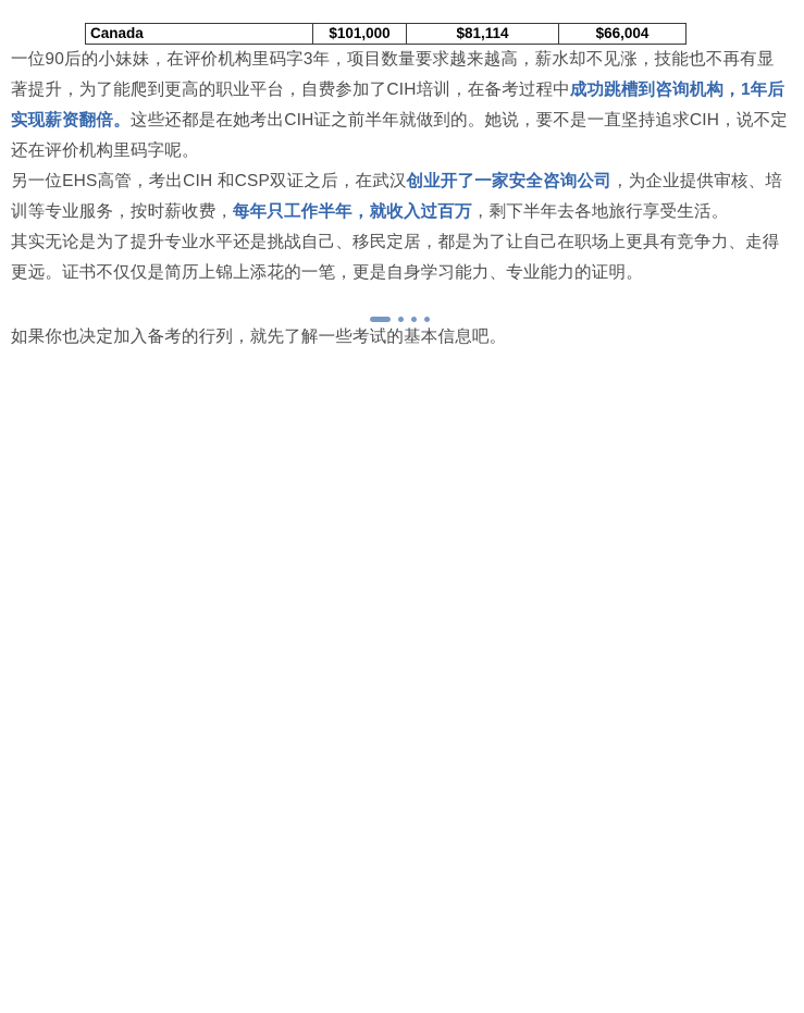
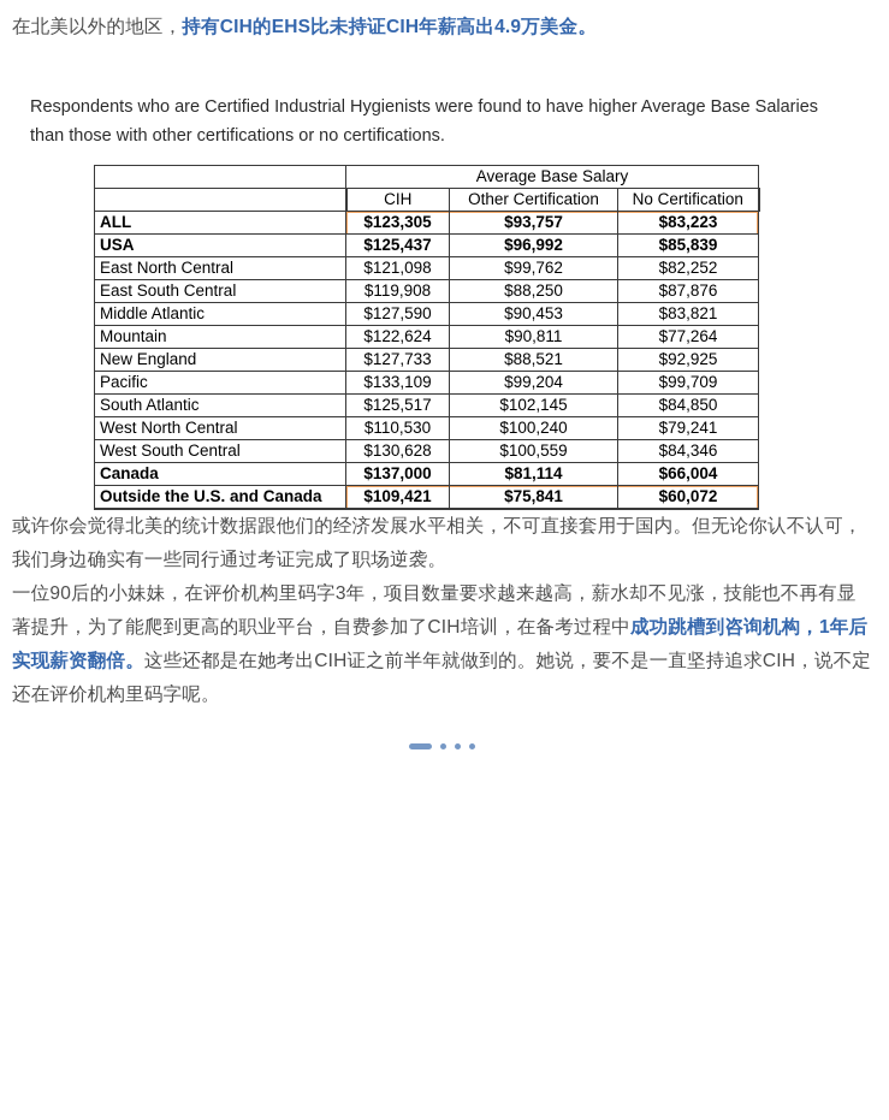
+ 在北美以外的地区，持有CIH的EHS比未持证CIH年薪高出4.9万美金。
+ Respondents who are Certified Industrial Hygienists were found to have higher Average Base Salaries than those with other certifications or no certifications.
+ 	Average Base Salary
+ 	CIH	Other Certification	No Certification
+ ALL	$123,305	$93,757	$83,223
+ USA	$125,437	$96,992	$85,839
+ East North Central	$121,098	$99,762	$82,252
+ East South Central	$119,908	$88,250	$87,876
+ Middle Atlantic	$127,590	$90,453	$83,821
+ Mountain	$122,624	$90,811	$77,264
+ New England	$127,733	$88,521	$92,925
+ Pacific	$133,109	$99,204	$99,709
+ South Atlantic	$125,517	$102,145	$84,850
+ West North Central	$110,530	$100,240	$79,241
+ West South Central	$130,628	$100,559	$84,346
- Canada	$101,000	$81,114	$66,004
+ Canada	$137,000	$81,114	$66,004
+ Outside the U.S. and Canada	$109,421	$75,841	$60,072
+ 或许你会觉得北美的统计数据跟他们的经济发展水平相关，不可直接套用于国内。但无论你认不认可，我们身边确实有一些同行通过考证完成了职场逆袭。
  一位90后的小妹妹，在评价机构里码字3年，项目数量要求越来越高，薪水却不见涨，技能也不再有显著提升，为了能爬到更高的职业平台，自费参加了CIH培训，在备考过程中成功跳槽到咨询机构，1年后实现薪资翻倍。这些还都是在她考出CIH证之前半年就做到的。她说，要不是一直坚持追求CIH，说不定还在评价机构里码字呢。
- 另一位EHS高管，考出CIH 和CSP双证之后，在武汉创业开了一家安全咨询公司，为企业提供审核、培训等专业服务，按时薪收费，每年只工作半年，就收入过百万，剩下半年去各地旅行享受生活。
- 其实无论是为了提升专业水平还是挑战自己、移民定居，都是为了让自己在职场上更具有竞争力、走得更远。证书不仅仅是简历上锦上添花的一笔，更是自身学习能力、专业能力的证明。
- 如果你也决定加入备考的行列，就先了解一些考试的基本信息吧。
